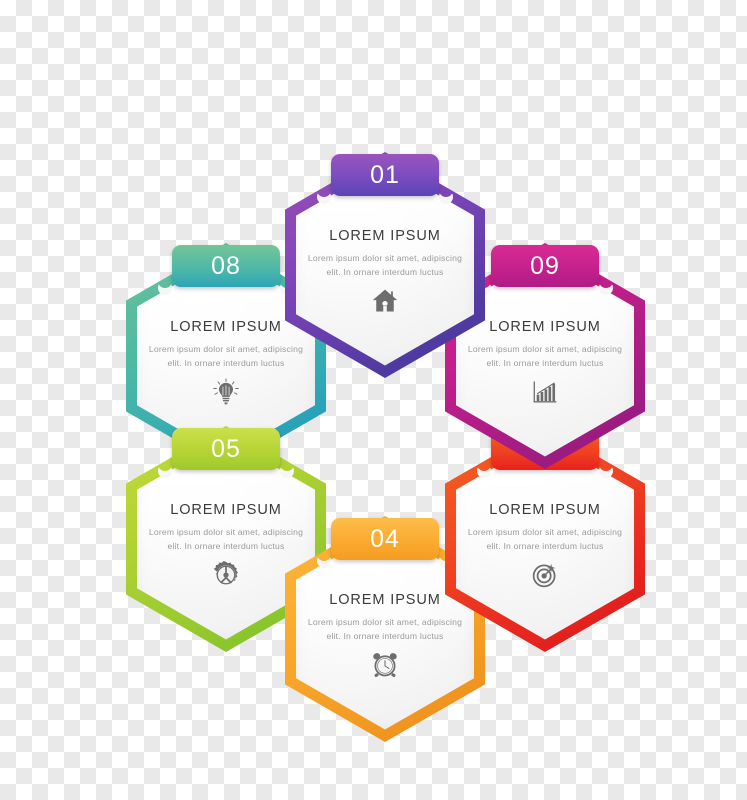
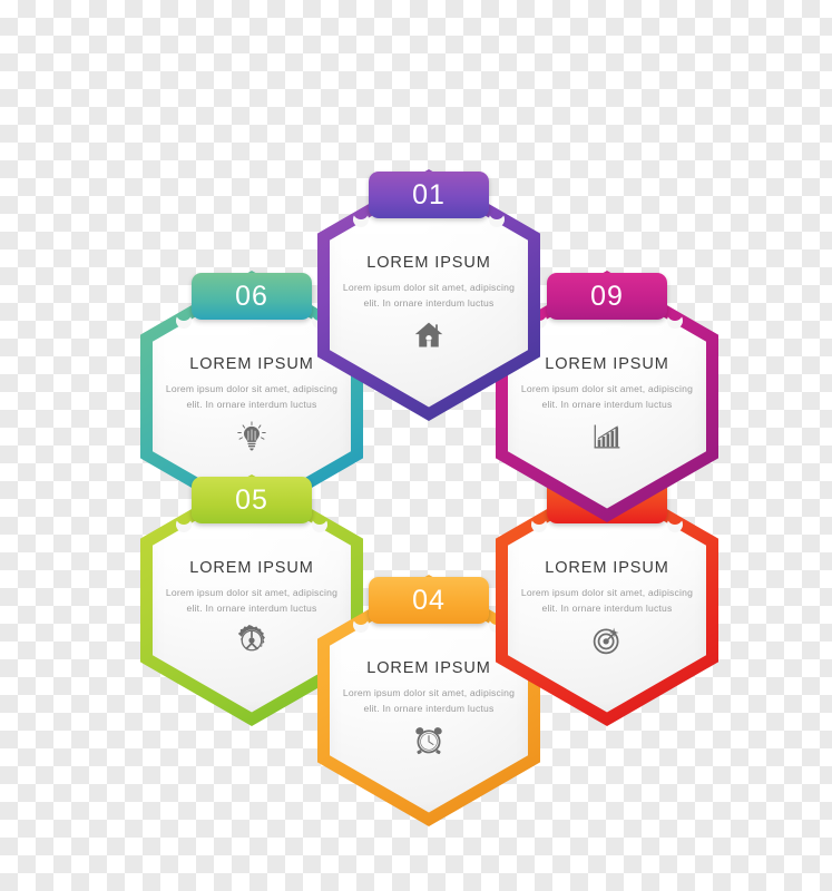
  01
  LOREM IPSUM
  Lorem ipsum dolor sit amet, adipiscing elit. In ornare interdum luctus
  09
  LOREM IPSUM
  Lorem ipsum dolor sit amet, adipiscing elit. In ornare interdum luctus
  LOREM IPSUM
  Lorem ipsum dolor sit amet, adipiscing elit. In ornare interdum luctus
  04
  LOREM IPSUM
  Lorem ipsum dolor sit amet, adipiscing elit. In ornare interdum luctus
  05
  LOREM IPSUM
  Lorem ipsum dolor sit amet, adipiscing elit. In ornare interdum luctus
- 08
+ 06
  LOREM IPSUM
  Lorem ipsum dolor sit amet, adipiscing elit. In ornare interdum luctus
